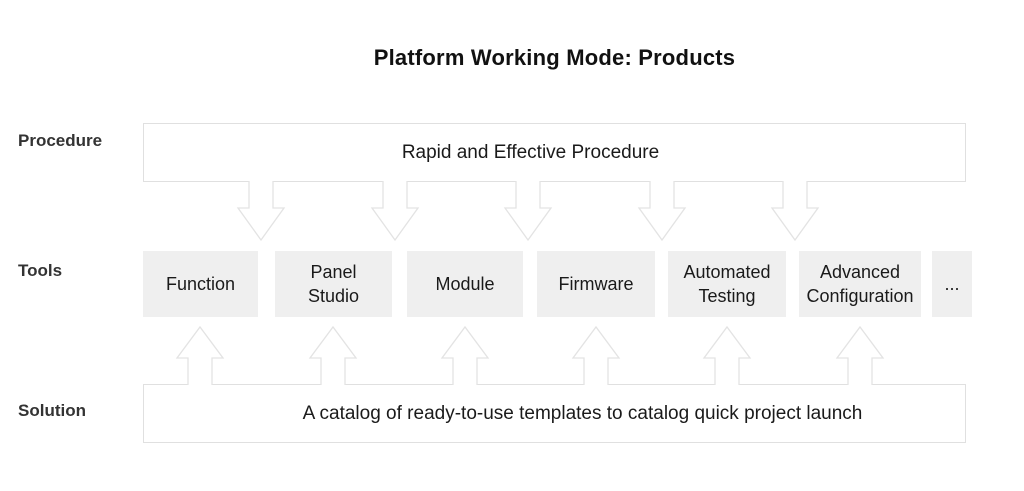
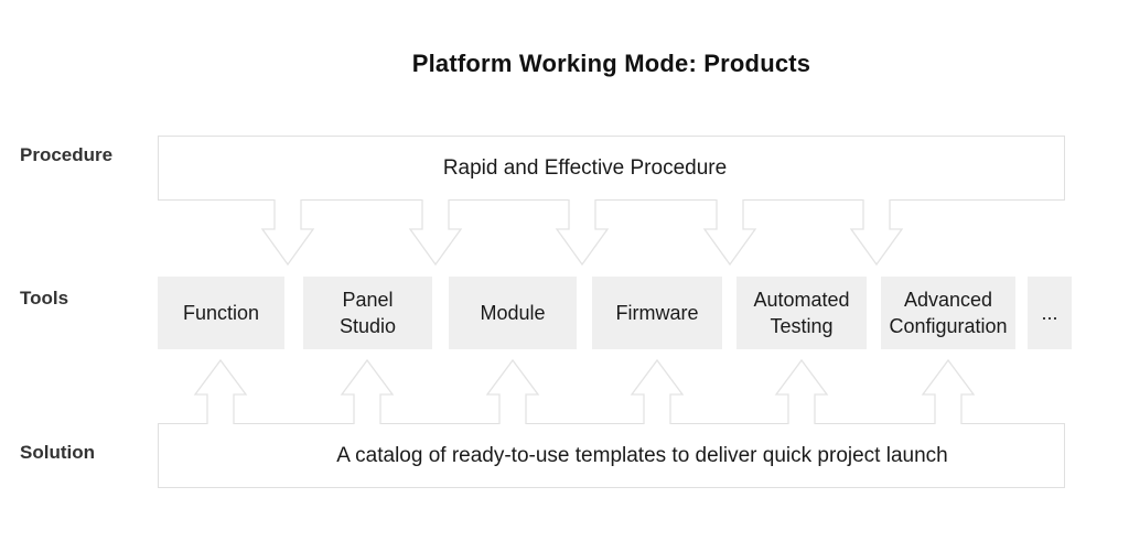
  Platform Working Mode: Products
  Procedure
  Tools
  Solution
  Rapid and Effective Procedure
  Function
  Panel
  Studio
  Module
  Firmware
  Automated
  Testing
  Advanced
  Configuration
  ...
- A catalog of ready-to-use templates to catalog quick project launch
+ A catalog of ready-to-use templates to deliver quick project launch
